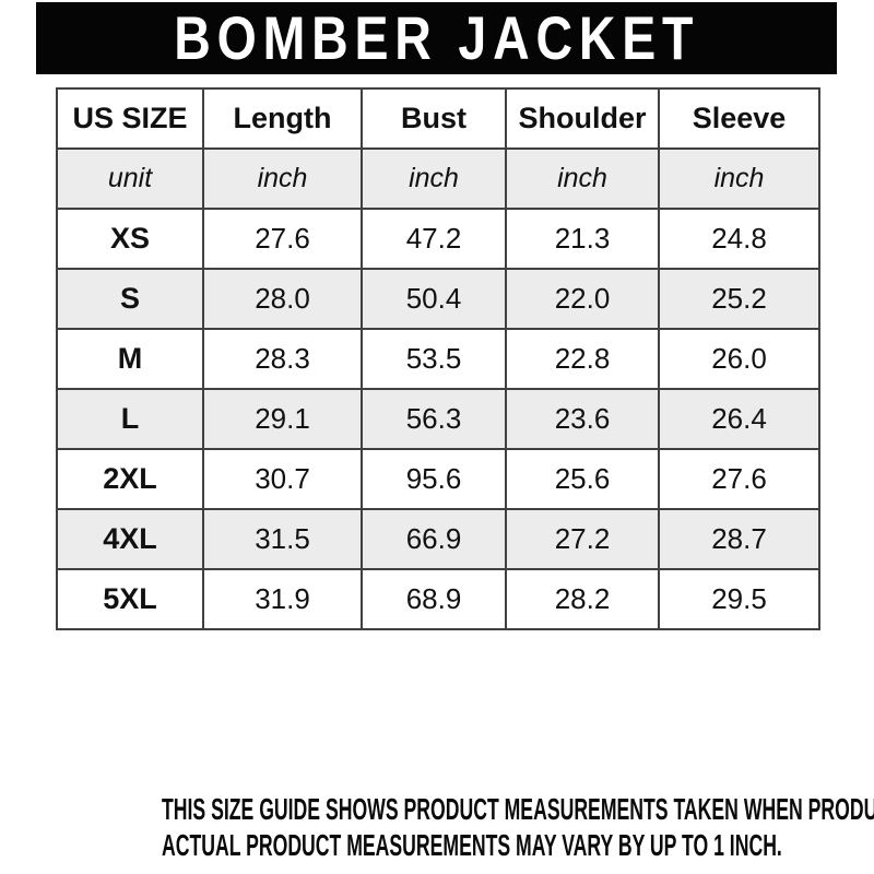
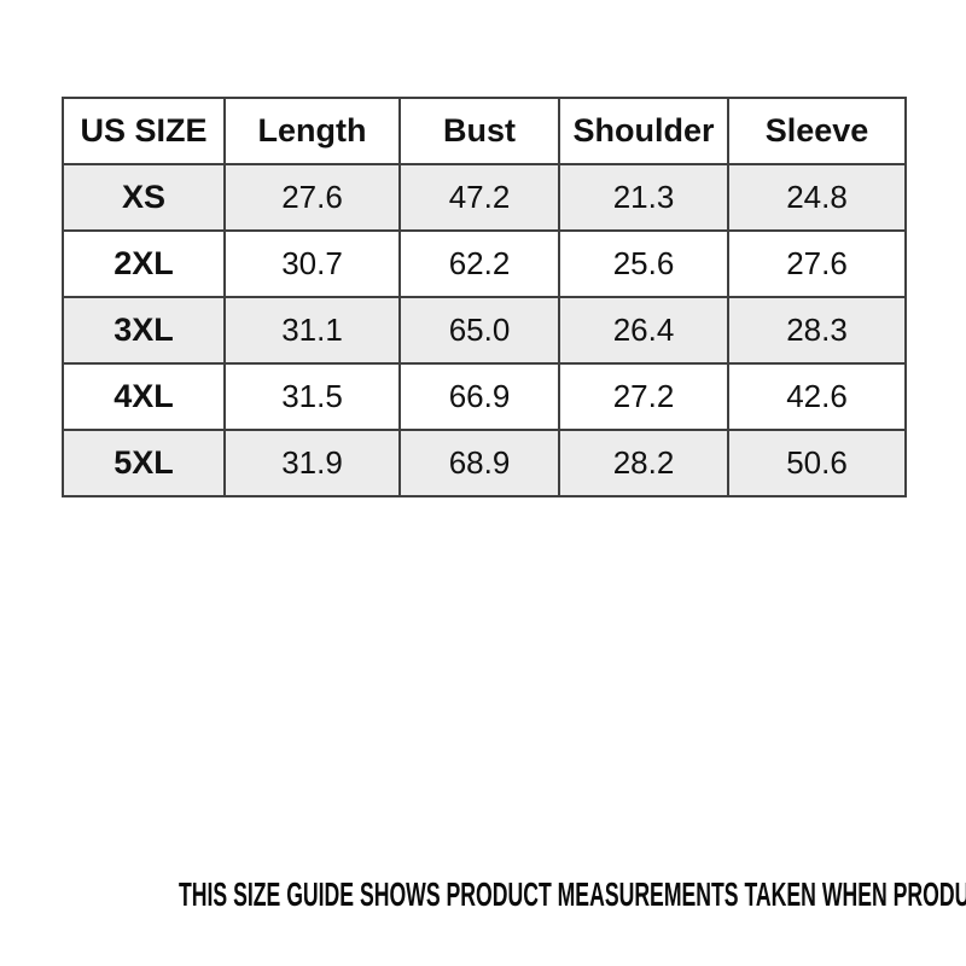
- BOMBER JACKET
  US SIZE	Length	Bust	Shoulder	Sleeve
- unit	inch	inch	inch	inch
  XS	27.6	47.2	21.3	24.8
- S	28.0	50.4	22.0	25.2
- M	28.3	53.5	22.8	26.0
- L	29.1	56.3	23.6	26.4
- 2XL	30.7	95.6	25.6	27.6
+ 2XL	30.7	62.2	25.6	27.6
+ 3XL	31.1	65.0	26.4	28.3
- 4XL	31.5	66.9	27.2	28.7
+ 4XL	31.5	66.9	27.2	42.6
- 5XL	31.9	68.9	28.2	29.5
+ 5XL	31.9	68.9	28.2	50.6
  THIS SIZE GUIDE SHOWS PRODUCT MEASUREMENTS TAKEN WHEN PRODU
- ACTUAL PRODUCT MEASUREMENTS MAY VARY BY UP TO 1 INCH.
